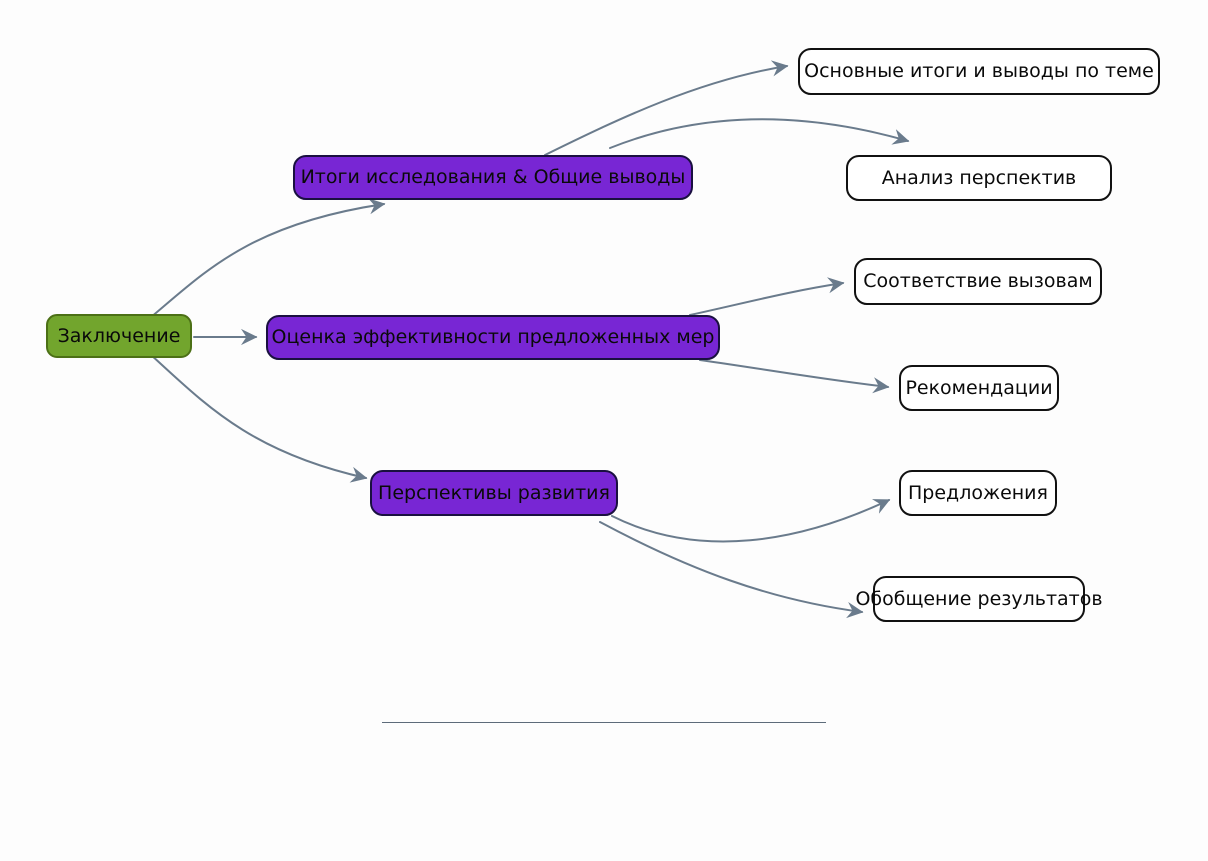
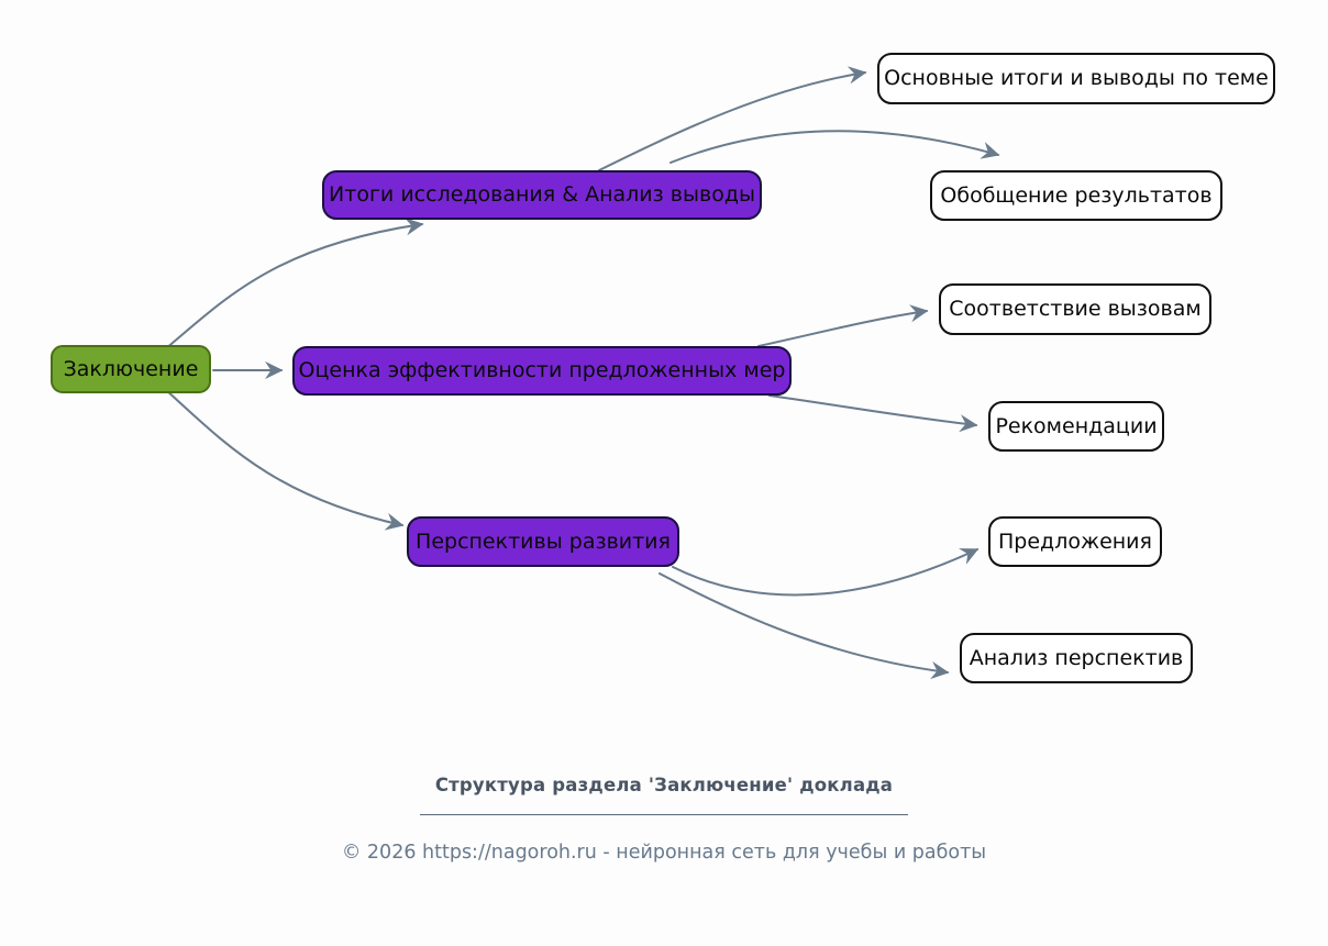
  Заключение
- Итоги исследования & Общие выводы
+ Итоги исследования & Анализ выводы
  Оценка эффективности предложенных мер
  Перспективы развития
  Основные итоги и выводы по теме
- Анализ перспектив
+ Обобщение результатов
  Соответствие вызовам
  Рекомендации
  Предложения
- Обобщение результатов
+ Анализ перспектив
+ Структура раздела 'Заключение' доклада
+ © 2026 https://nagoroh.ru - нейронная сеть для учебы и работы
